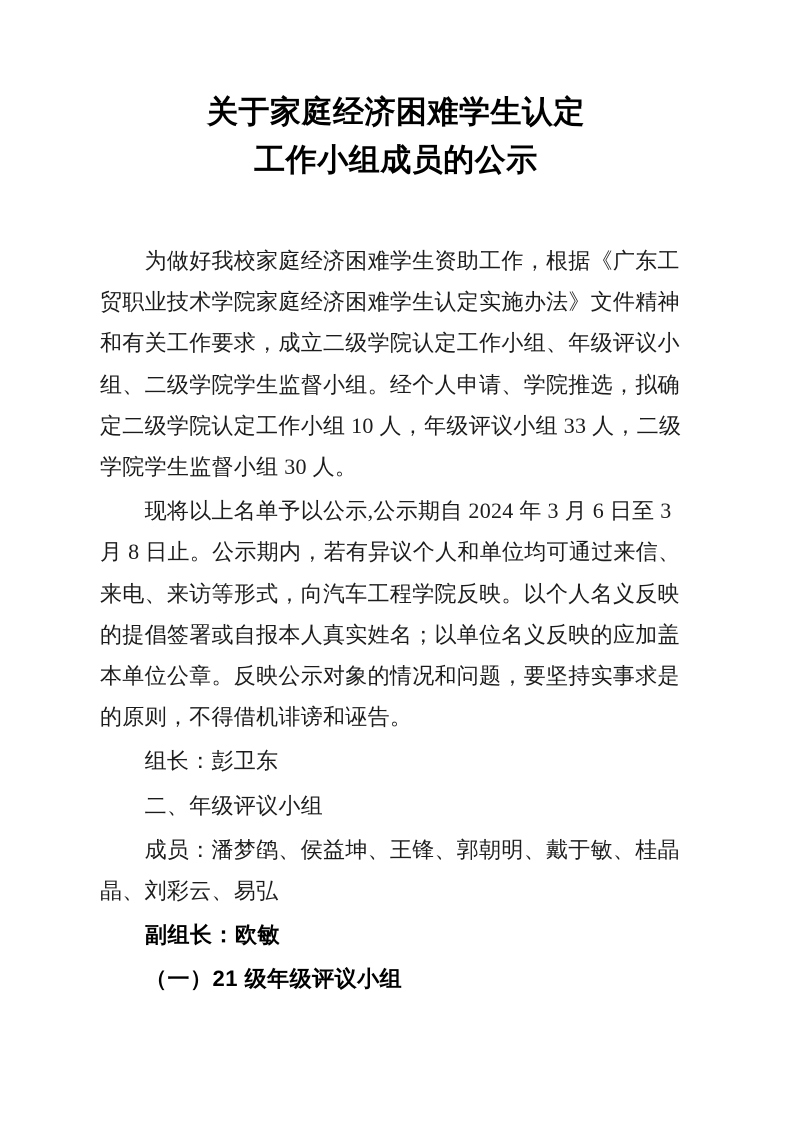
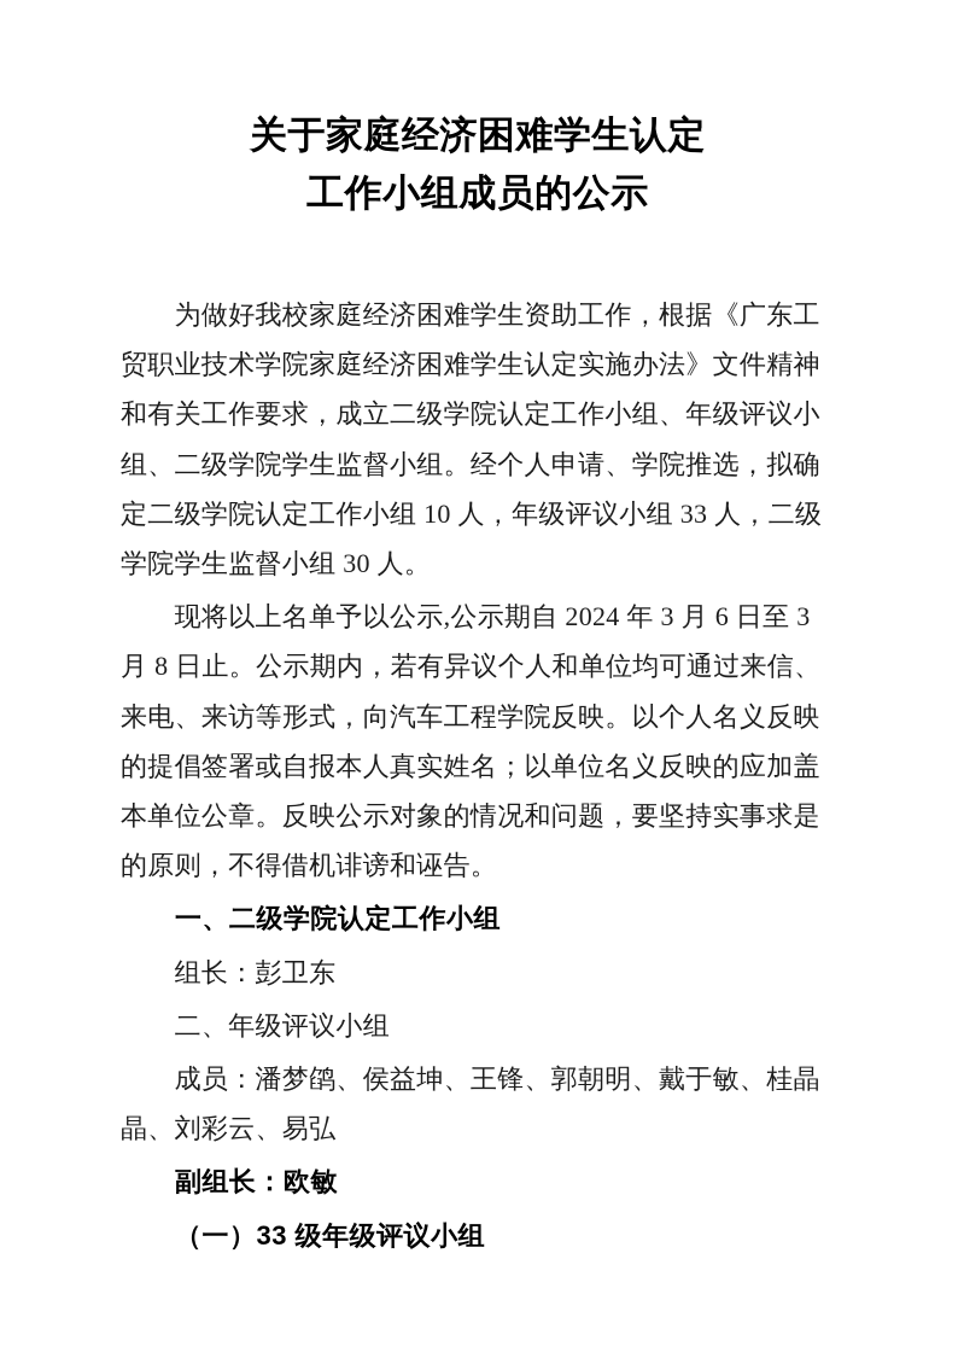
  关于家庭经济困难学生认定
  工作小组成员的公示
  为做好我校家庭经济困难学生资助工作，根据《广东工
  贸职业技术学院家庭经济困难学生认定实施办法》文件精神
  和有关工作要求，成立二级学院认定工作小组、年级评议小
  组、二级学院学生监督小组。经个人申请、学院推选，拟确
  定二级学院认定工作小组 10 人，年级评议小组 33 人，二级
  学院学生监督小组 30 人。
  现将以上名单予以公示,公示期自 2024 年 3 月 6 日至 3
  月 8 日止。公示期内，若有异议个人和单位均可通过来信、
  来电、来访等形式，向汽车工程学院反映。以个人名义反映
  的提倡签署或自报本人真实姓名；以单位名义反映的应加盖
  本单位公章。反映公示对象的情况和问题，要坚持实事求是
  的原则，不得借机诽谤和诬告。
+ 一、二级学院认定工作小组
  组长：彭卫东
  二、年级评议小组
  成员：潘梦鹐、侯益坤、王锋、郭朝明、戴于敏、桂晶
  晶、刘彩云、易弘
  副组长：欧敏
- （一）21 级年级评议小组
+ （一）33 级年级评议小组
